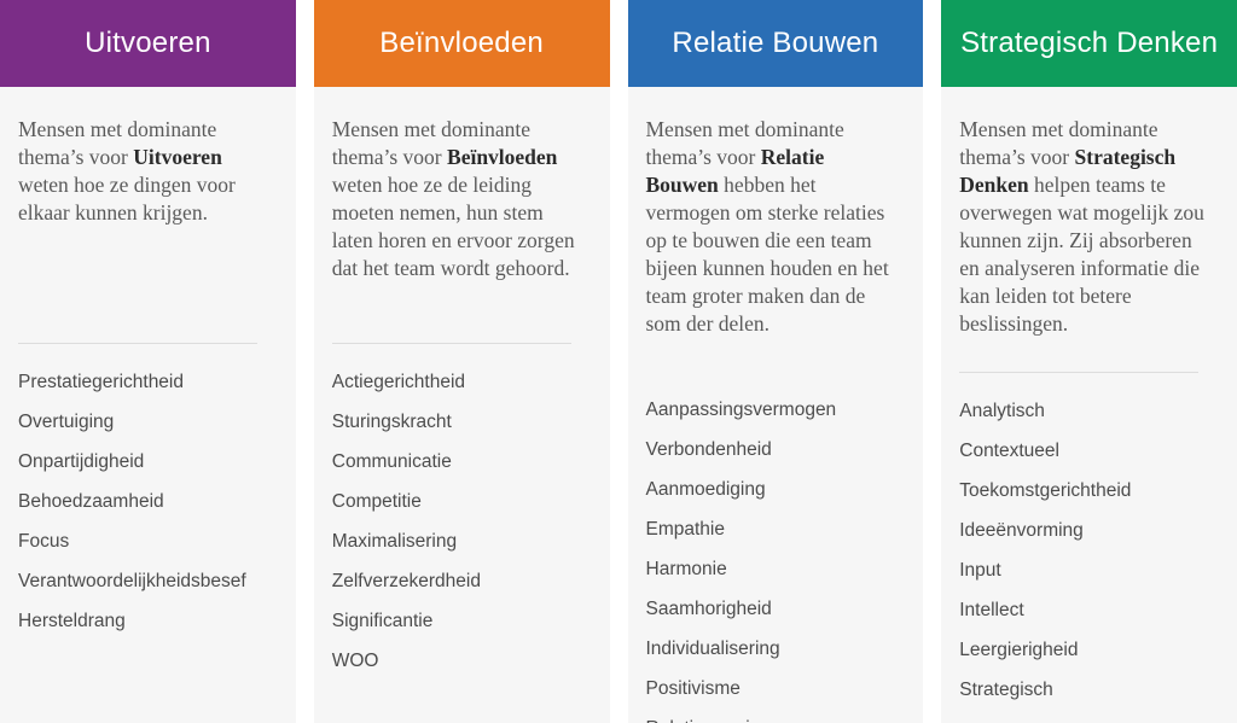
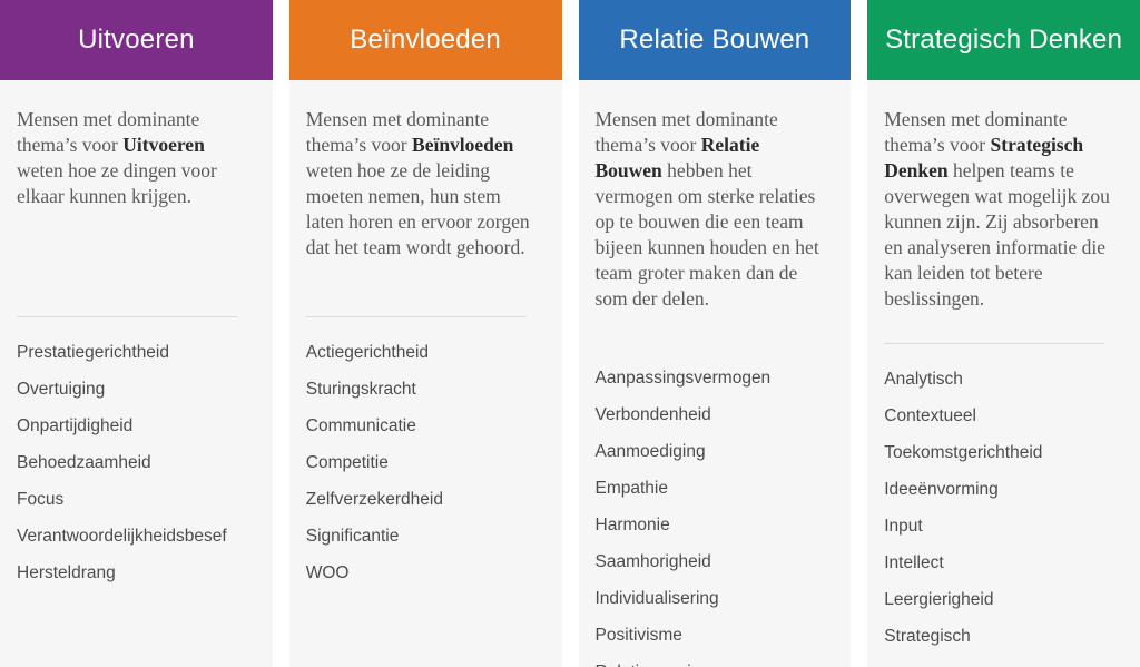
  Uitvoeren
  Mensen met dominante thema’s voor Uitvoeren weten hoe ze dingen voor elkaar kunnen krijgen.
  Prestatiegerichtheid
  Overtuiging
  Onpartijdigheid
  Behoedzaamheid
  Focus
  Verantwoordelijkheidsbesef
  Hersteldrang
  Beïnvloeden
  Mensen met dominante thema’s voor Beïnvloeden weten hoe ze de leiding moeten nemen, hun stem laten horen en ervoor zorgen dat het team wordt gehoord.
  Actiegerichtheid
  Sturingskracht
  Communicatie
  Competitie
- Maximalisering
  Zelfverzekerdheid
  Significantie
  WOO
  Relatie Bouwen
  Mensen met dominante thema’s voor Relatie Bouwen hebben het vermogen om sterke relaties op te bouwen die een team bijeen kunnen houden en het team groter maken dan de som der delen.
  Aanpassingsvermogen
  Verbondenheid
  Aanmoediging
  Empathie
  Harmonie
  Saamhorigheid
  Individualisering
  Positivisme
  Strategisch Denken
  Mensen met dominante thema’s voor Strategisch Denken helpen teams te overwegen wat mogelijk zou kunnen zijn. Zij absorberen en analyseren informatie die kan leiden tot betere beslissingen.
  Analytisch
  Contextueel
  Toekomstgerichtheid
  Ideeënvorming
  Input
  Intellect
  Leergierigheid
  Strategisch
